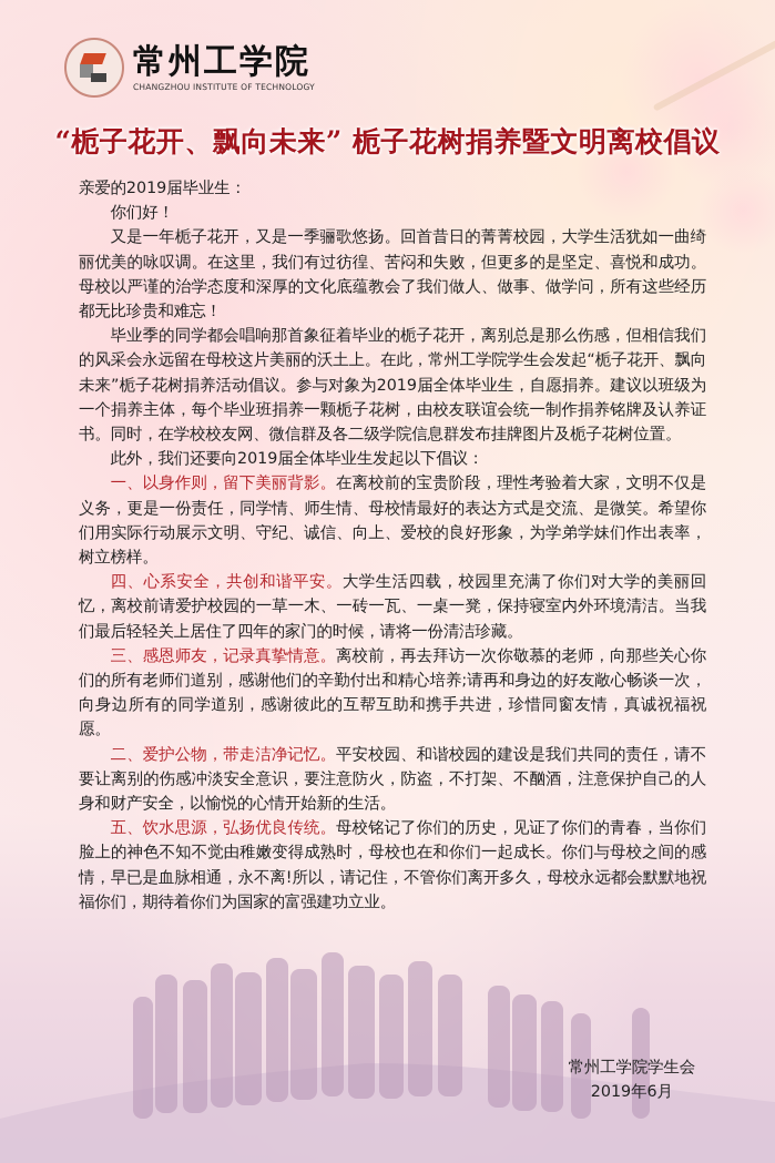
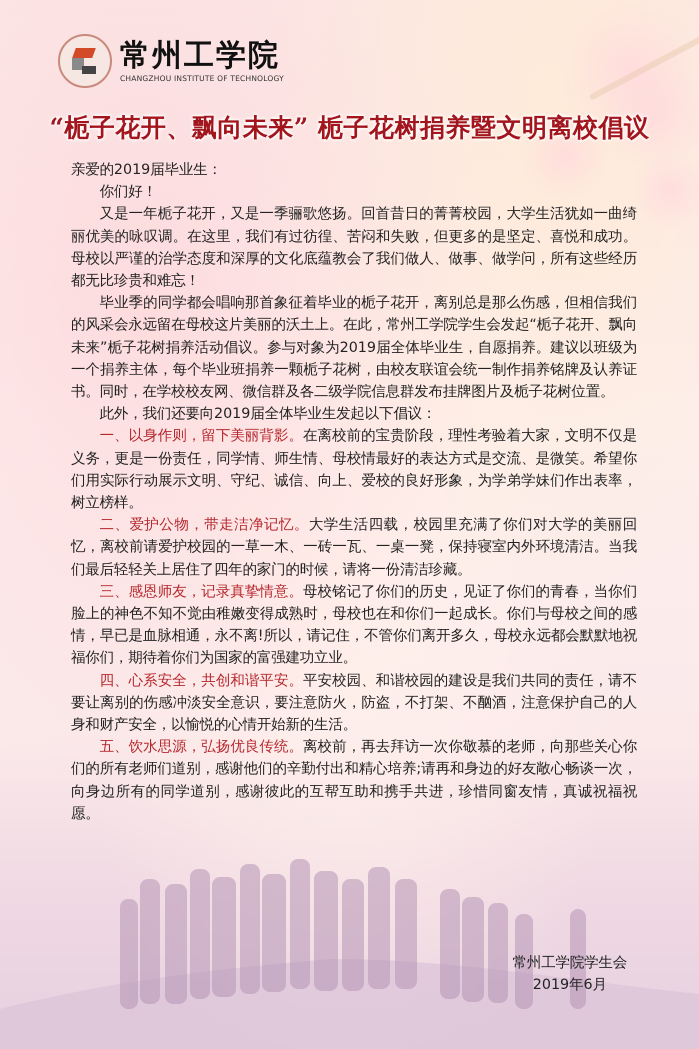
  常州工学院
  CHANGZHOU INSTITUTE OF TECHNOLOGY
  “栀子花开、飘向未来” 栀子花树捐养暨文明离校倡议
  亲爱的2019届毕业生：
  你们好！
  又是一年栀子花开，又是一季骊歌悠扬。回首昔日的菁菁校园，大学生活犹如一曲绮丽优美的咏叹调。在这里，我们有过彷徨、苦闷和失败，但更多的是坚定、喜悦和成功。母校以严谨的治学态度和深厚的文化底蕴教会了我们做人、做事、做学问，所有这些经历都无比珍贵和难忘！
  毕业季的同学都会唱响那首象征着毕业的栀子花开，离别总是那么伤感，但相信我们的风采会永远留在母校这片美丽的沃土上。在此，常州工学院学生会发起“栀子花开、飘向未来”栀子花树捐养活动倡议。参与对象为2019届全体毕业生，自愿捐养。建议以班级为一个捐养主体，每个毕业班捐养一颗栀子花树，由校友联谊会统一制作捐养铭牌及认养证书。同时，在学校校友网、微信群及各二级学院信息群发布挂牌图片及栀子花树位置。
  此外，我们还要向2019届全体毕业生发起以下倡议：
  一、以身作则，留下美丽背影。在离校前的宝贵阶段，理性考验着大家，文明不仅是义务，更是一份责任，同学情、师生情、母校情最好的表达方式是交流、是微笑。希望你们用实际行动展示文明、守纪、诚信、向上、爱校的良好形象，为学弟学妹们作出表率，树立榜样。
- 四、心系安全，共创和谐平安。大学生活四载，校园里充满了你们对大学的美丽回忆，离校前请爱护校园的一草一木、一砖一瓦、一桌一凳，保持寝室内外环境清洁。当我们最后轻轻关上居住了四年的家门的时候，请将一份清洁珍藏。
+ 二、爱护公物，带走洁净记忆。大学生活四载，校园里充满了你们对大学的美丽回忆，离校前请爱护校园的一草一木、一砖一瓦、一桌一凳，保持寝室内外环境清洁。当我们最后轻轻关上居住了四年的家门的时候，请将一份清洁珍藏。
- 三、感恩师友，记录真挚情意。离校前，再去拜访一次你敬慕的老师，向那些关心你们的所有老师们道别，感谢他们的辛勤付出和精心培养;请再和身边的好友敞心畅谈一次，向身边所有的同学道别，感谢彼此的互帮互助和携手共进，珍惜同窗友情，真诚祝福祝愿。
+ 三、感恩师友，记录真挚情意。母校铭记了你们的历史，见证了你们的青春，当你们脸上的神色不知不觉由稚嫩变得成熟时，母校也在和你们一起成长。你们与母校之间的感情，早已是血脉相通，永不离!所以，请记住，不管你们离开多久，母校永远都会默默地祝福你们，期待着你们为国家的富强建功立业。
- 二、爱护公物，带走洁净记忆。平安校园、和谐校园的建设是我们共同的责任，请不要让离别的伤感冲淡安全意识，要注意防火，防盗，不打架、不酗酒，注意保护自己的人身和财产安全，以愉悦的心情开始新的生活。
+ 四、心系安全，共创和谐平安。平安校园、和谐校园的建设是我们共同的责任，请不要让离别的伤感冲淡安全意识，要注意防火，防盗，不打架、不酗酒，注意保护自己的人身和财产安全，以愉悦的心情开始新的生活。
- 五、饮水思源，弘扬优良传统。母校铭记了你们的历史，见证了你们的青春，当你们脸上的神色不知不觉由稚嫩变得成熟时，母校也在和你们一起成长。你们与母校之间的感情，早已是血脉相通，永不离!所以，请记住，不管你们离开多久，母校永远都会默默地祝福你们，期待着你们为国家的富强建功立业。
+ 五、饮水思源，弘扬优良传统。离校前，再去拜访一次你敬慕的老师，向那些关心你们的所有老师们道别，感谢他们的辛勤付出和精心培养;请再和身边的好友敞心畅谈一次，向身边所有的同学道别，感谢彼此的互帮互助和携手共进，珍惜同窗友情，真诚祝福祝愿。
  常州工学院学生会
  2019年6月
